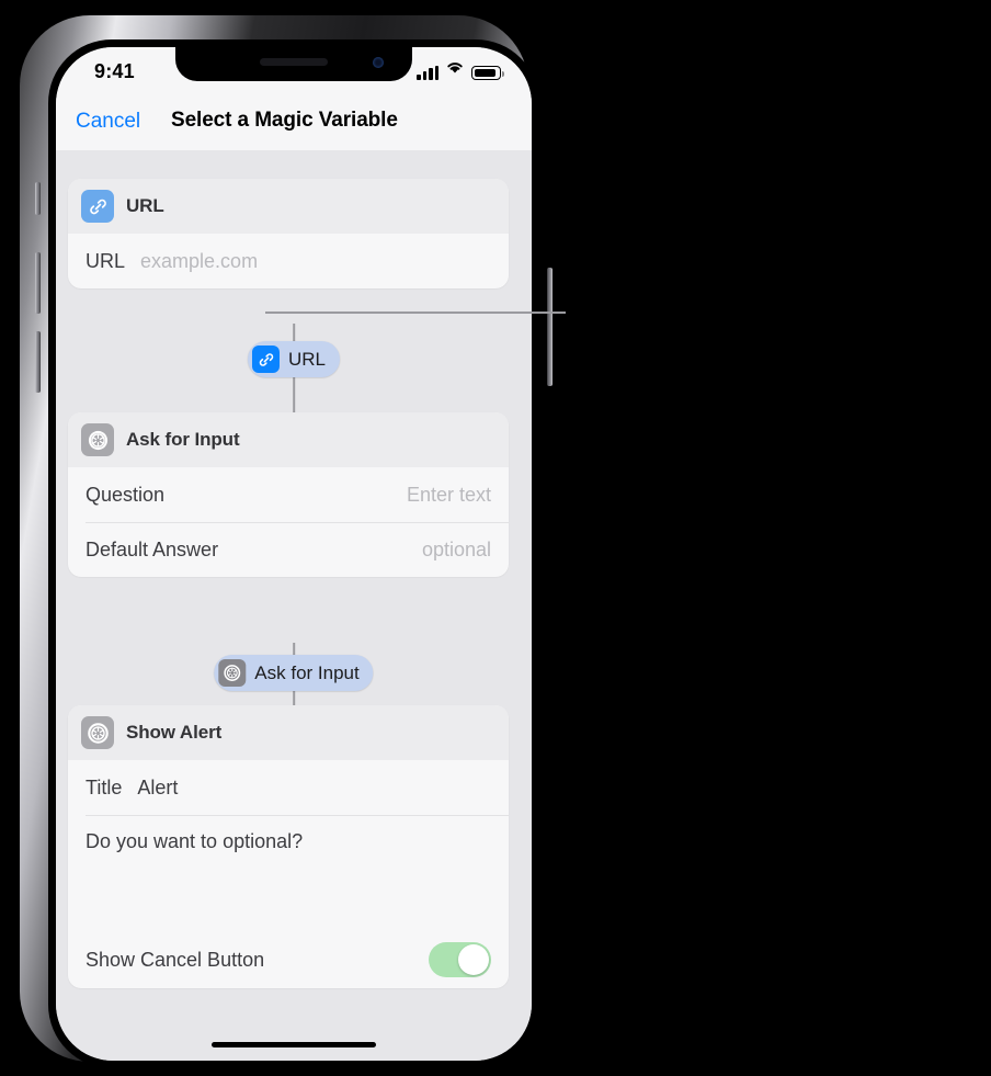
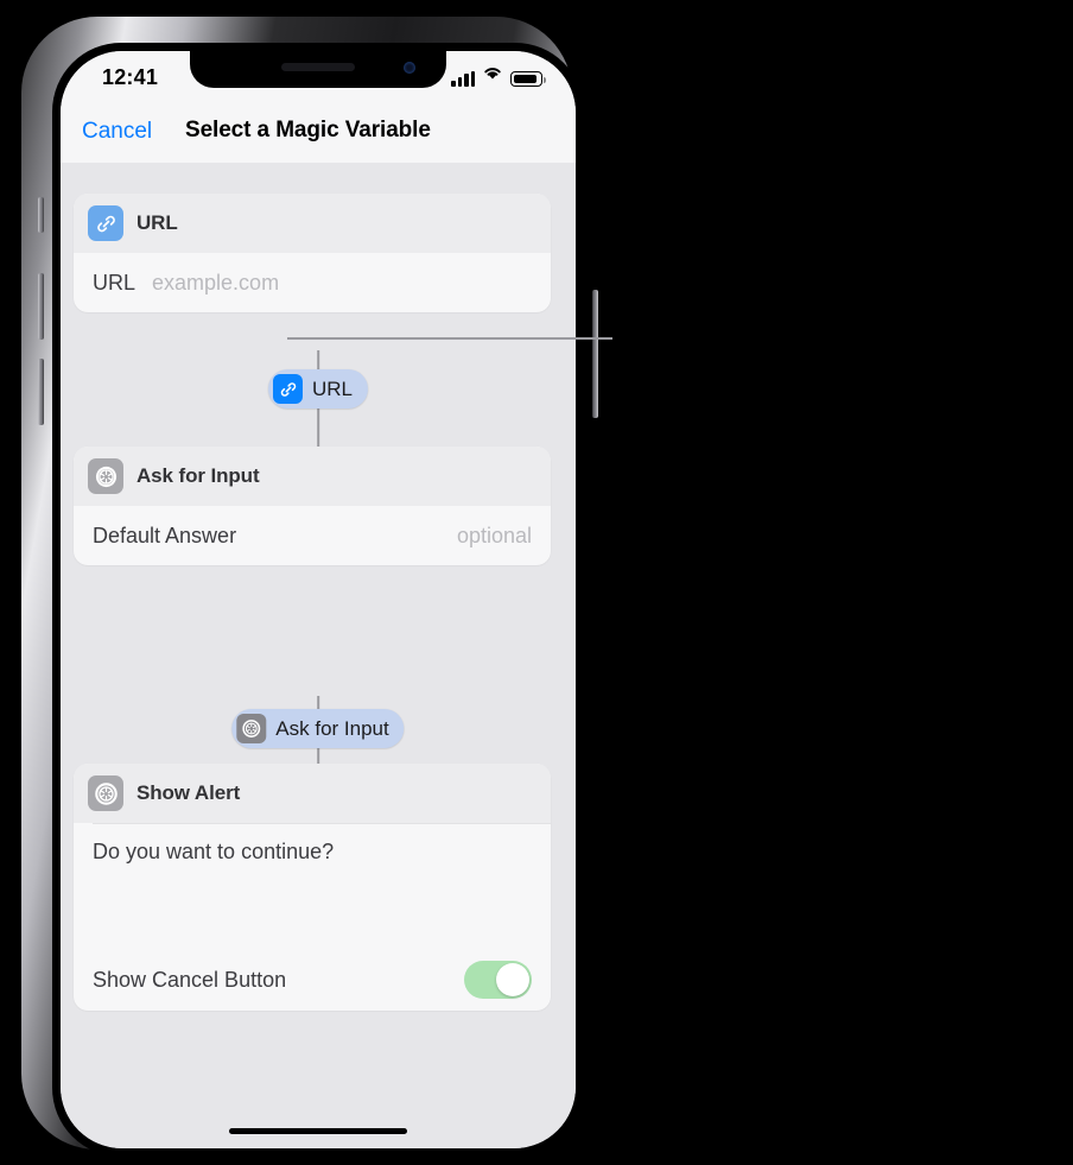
- 9:41
+ 12:41
  Cancel
  Select a Magic Variable
  URL
  URL
  example.com
  URL
  Ask for Input
- Question
- Enter text
  Default Answer
  optional
  Ask for Input
  Show Alert
- Title
- Alert
- Do you want to optional?
+ Do you want to continue?
  Show Cancel Button
